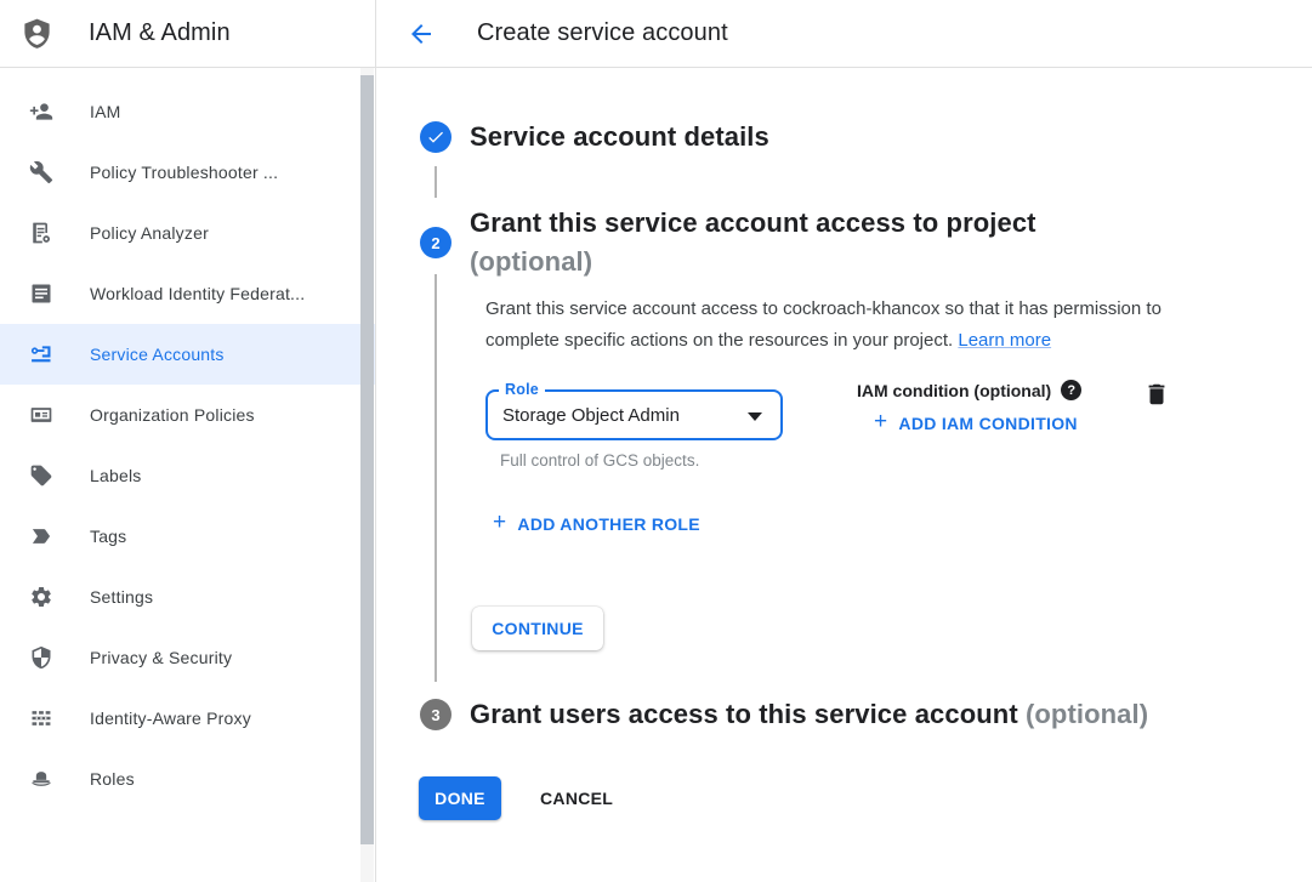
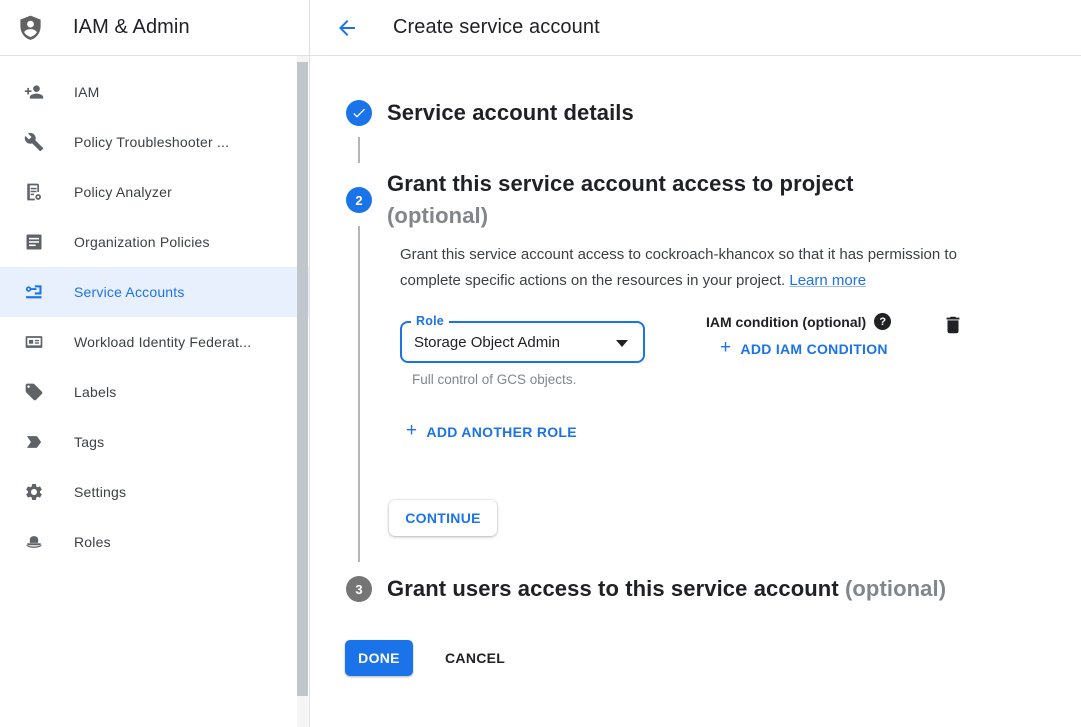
  IAM & Admin
  IAM
  Policy Troubleshooter ...
  Policy Analyzer
- Workload Identity Federat...
+ Organization Policies
  Service Accounts
- Organization Policies
+ Workload Identity Federat...
  Labels
  Tags
  Settings
- Privacy & Security
- Identity-Aware Proxy
  Roles
  Create service account
  Service account details
  2
  Grant this service account access to project
  (optional)
  Grant this service account access to cockroach-khancox so that it has permission to complete specific actions on the resources in your project. Learn more
  Role
  Storage Object Admin
  Full control of GCS objects.
  IAM condition (optional)
  ?
  +
  ADD IAM CONDITION
  +
  ADD ANOTHER ROLE
  CONTINUE
  3
  Grant users access to this service account (optional)
  DONE
  CANCEL
